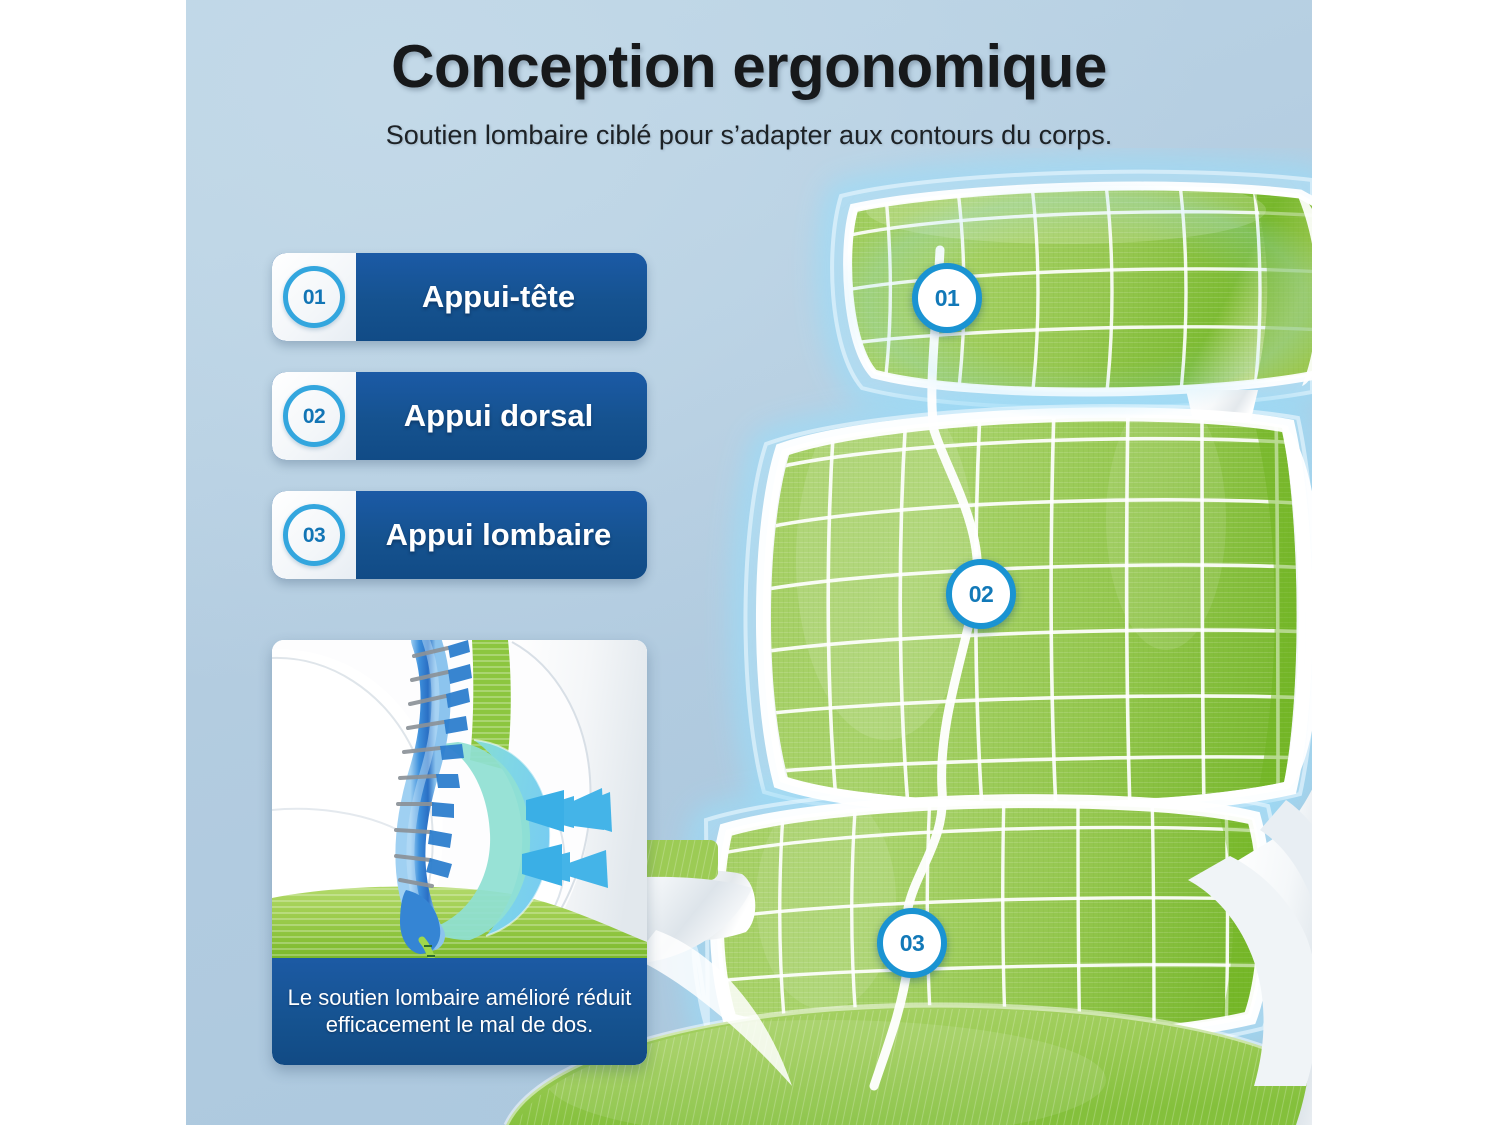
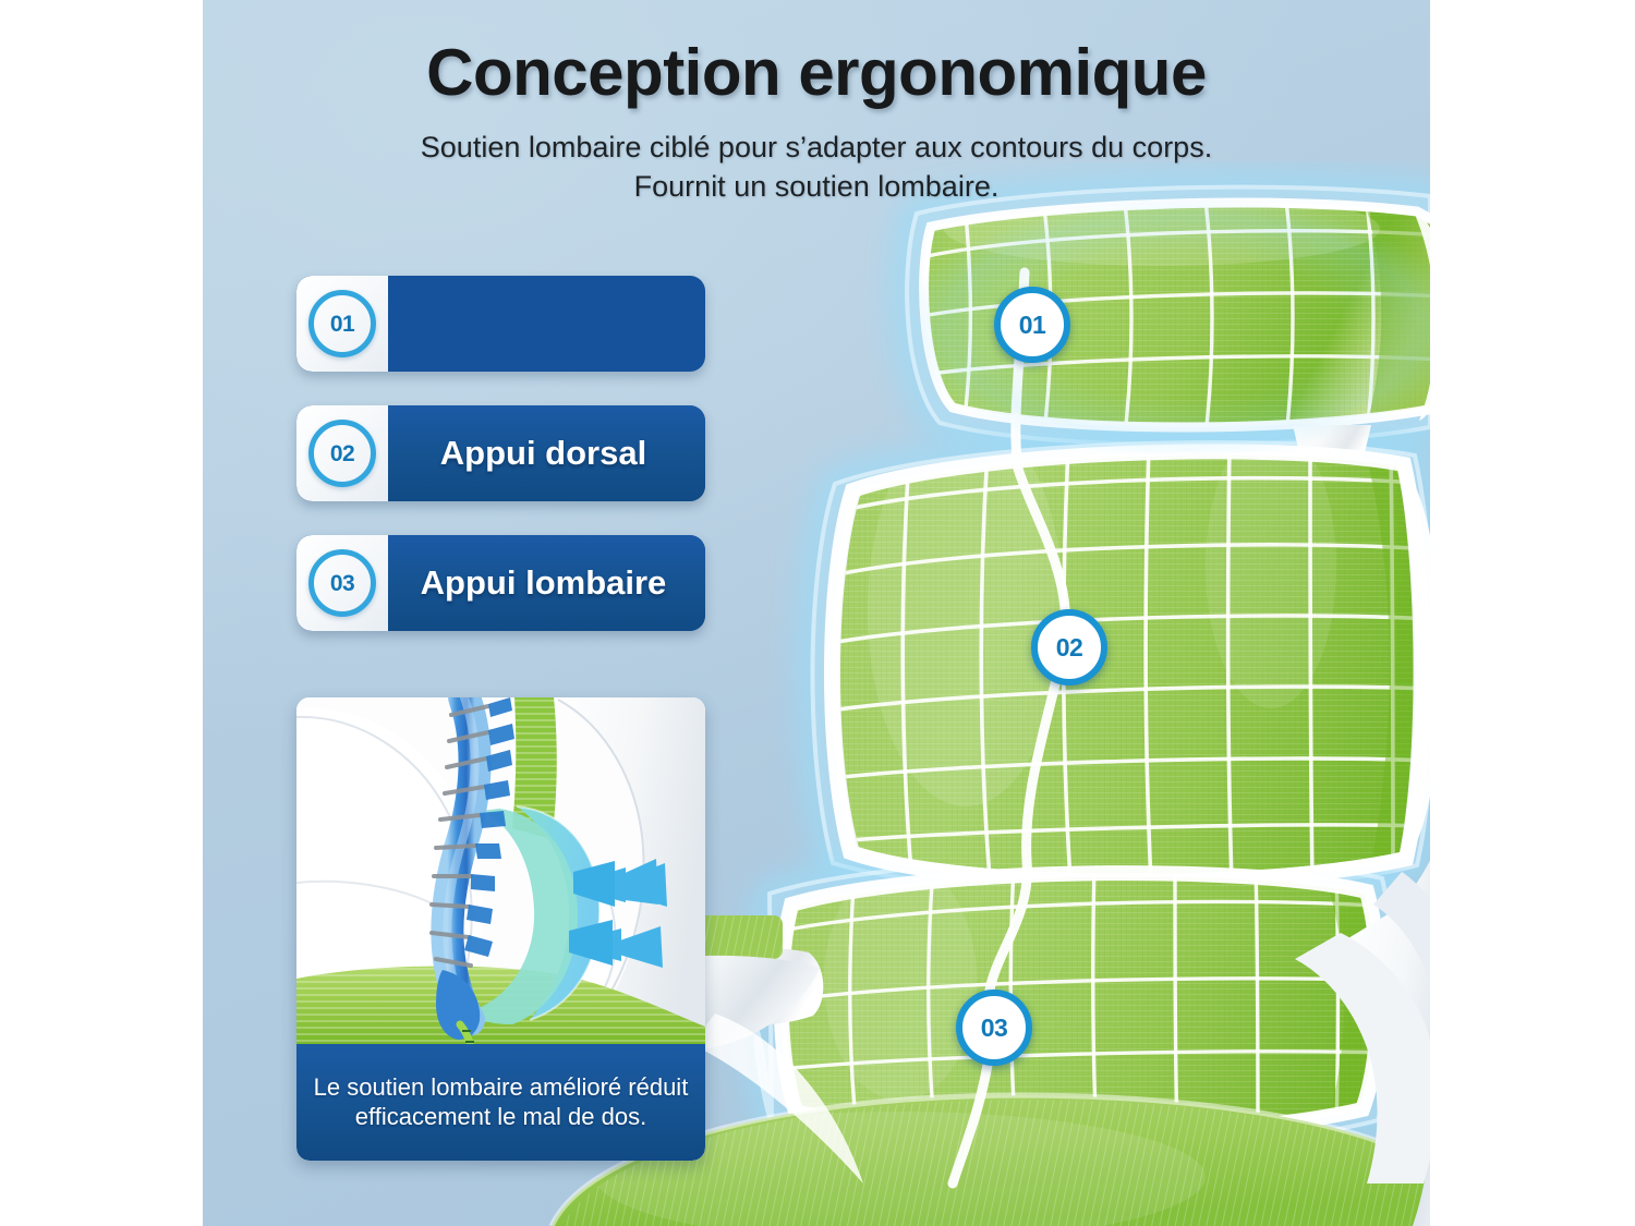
  Conception ergonomique
  Soutien lombaire ciblé pour s’adapter aux contours du corps.
+ Fournit un soutien lombaire.
  01
- Appui-tête
  02
  Appui dorsal
  03
  Appui lombaire
  Le soutien lombaire amélioré réduit efficacement le mal de dos.
  01
  02
  03
